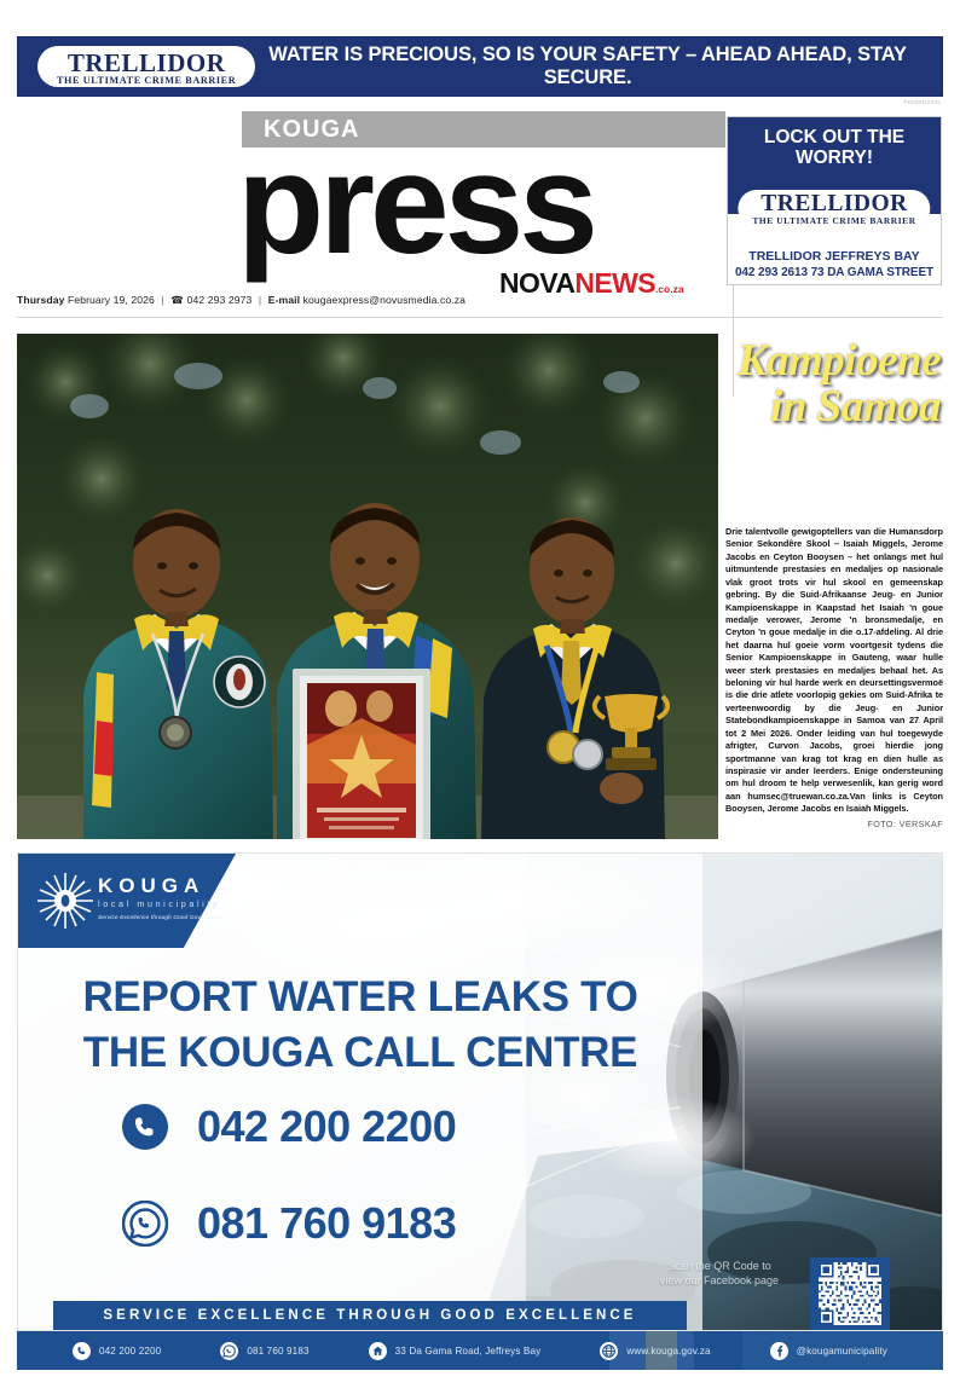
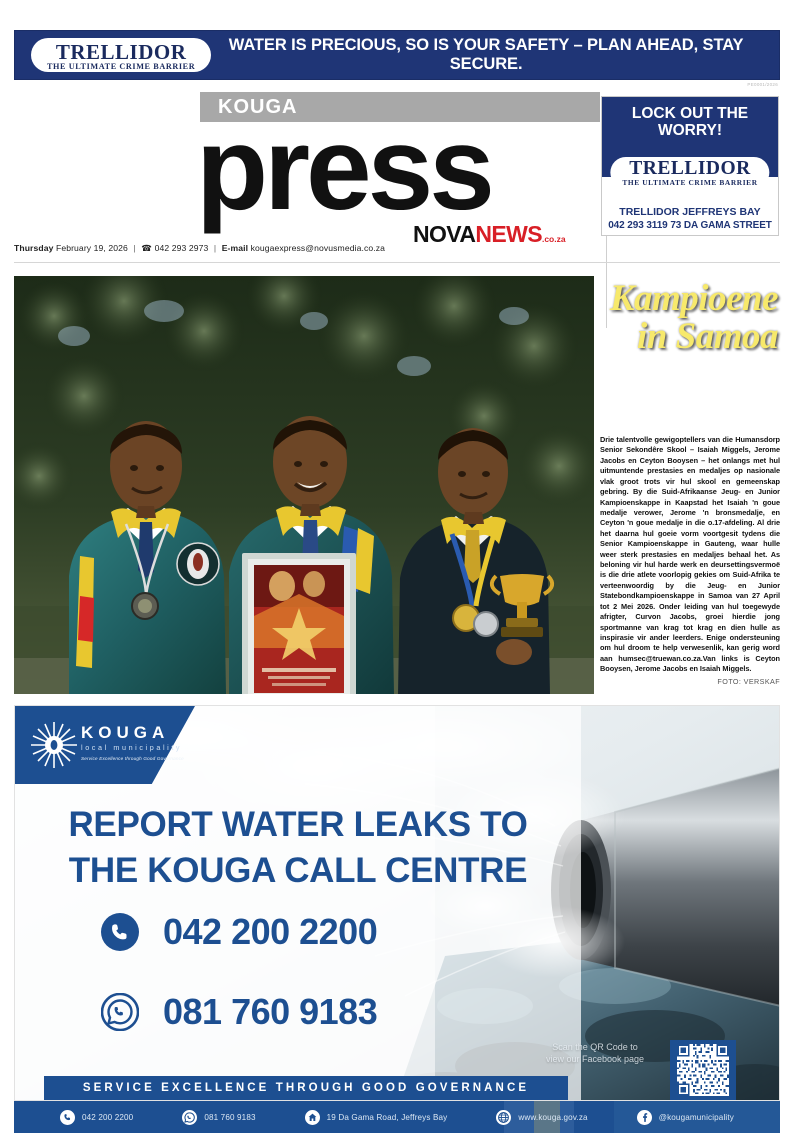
  TRELLIDOR
  THE ULTIMATE CRIME BARRIER
- WATER IS PRECIOUS, SO IS YOUR SAFETY – AHEAD AHEAD, STAY SECURE.
+ WATER IS PRECIOUS, SO IS YOUR SAFETY – PLAN AHEAD, STAY SECURE.
  KOUGA
  press
  NOVANEWS.co.za
  LOCK OUT THE
  WORRY!
  TRELLIDOR
  THE ULTIMATE CRIME BARRIER
  TRELLIDOR JEFFREYS BAY
- 042 293 2613 73 DA GAMA STREET
+ 042 293 3119 73 DA GAMA STREET
  Thursday February 19, 2026 | ☎ 042 293 2973 | E-mail kougaexpress@novusmedia.co.za
  Kampioene
  in Samoa
  Drie talentvolle gewigoptellers van die Humansdorp Senior Sekondêre Skool – Isaiah Miggels, Jerome Jacobs en Ceyton Booysen – het onlangs met hul uitmuntende prestasies en medaljes op nasionale vlak groot trots vir hul skool en gemeenskap gebring. By die Suid-Afrikaanse Jeug- en Junior Kampioenskappe in Kaapstad het Isaiah 'n goue medalje verower, Jerome 'n bronsmedalje, en Ceyton 'n goue medalje in die o.17-afdeling. Al drie het daarna hul goeie vorm voortgesit tydens die Senior Kampioenskappe in Gauteng, waar hulle weer sterk prestasies en medaljes behaal het. As beloning vir hul harde werk en deursettingsvermoë is die drie atlete voorlopig gekies om Suid-Afrika te verteenwoordig by die Jeug- en Junior Statebondkampioenskappe in Samoa van 27 April tot 2 Mei 2026. Onder leiding van hul toegewyde afrigter, Curvon Jacobs, groei hierdie jong sportmanne van krag tot krag en dien hulle as inspirasie vir ander leerders. Enige ondersteuning om hul droom te help verwesenlik, kan gerig word aan humsec@truewan.co.za.Van links is Ceyton Booysen, Jerome Jacobs en Isaiah Miggels.
  FOTO: VERSKAF
  KOUGA
  local municipality
  REPORT WATER LEAKS TO
  THE KOUGA CALL CENTRE
  042 200 2200
  081 760 9183
  Scan the QR Code to
  view our Facebook page
- SERVICE EXCELLENCE THROUGH GOOD EXCELLENCE
+ SERVICE EXCELLENCE THROUGH GOOD GOVERNANCE
  042 200 2200
  081 760 9183
- 33 Da Gama Road, Jeffreys Bay
+ 19 Da Gama Road, Jeffreys Bay
  www.kouga.gov.za
  @kougamunicipality
